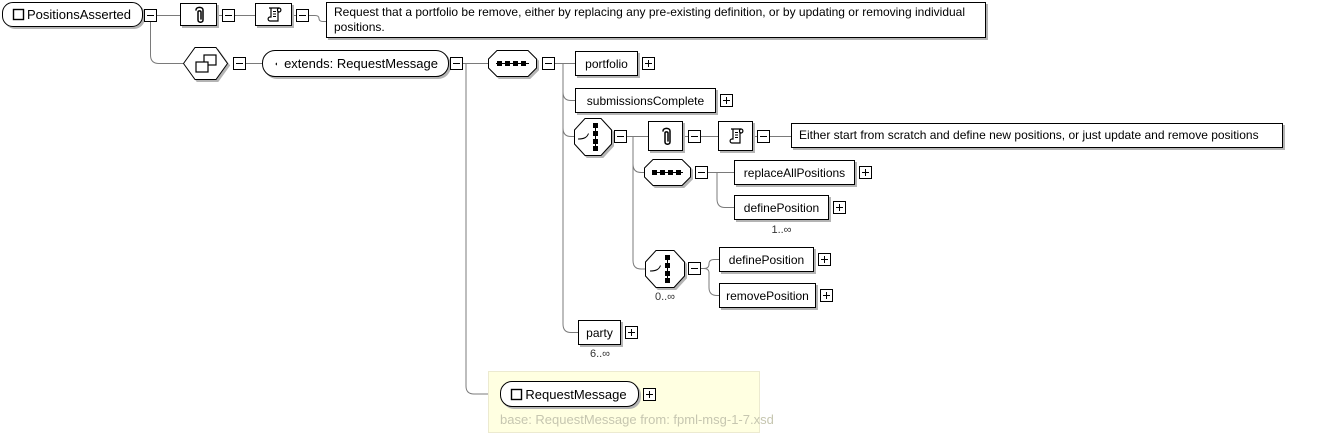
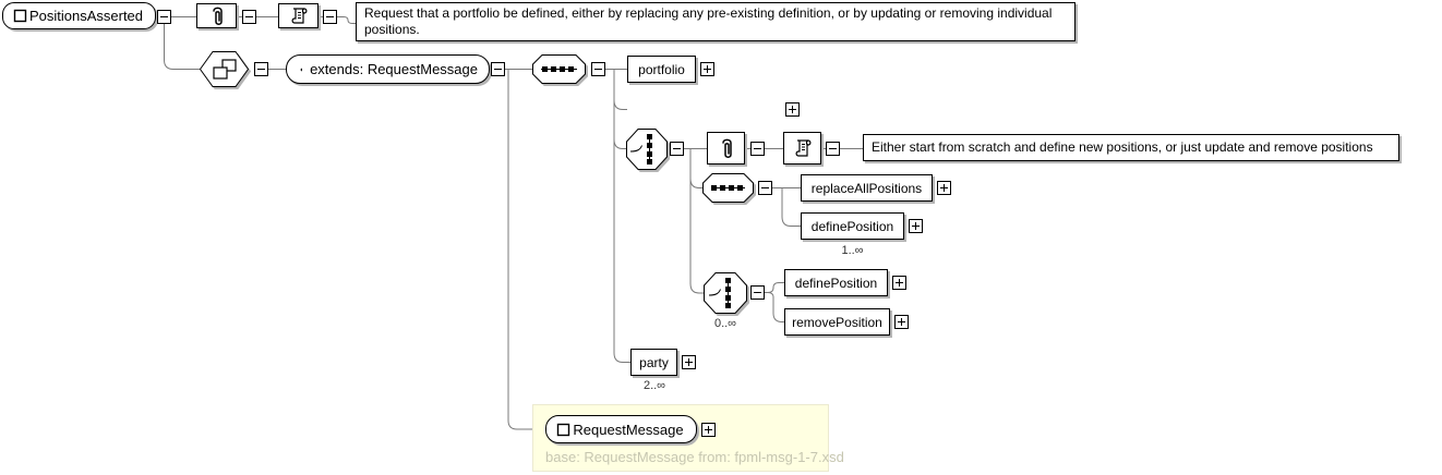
  PositionsAsserted
- Request that a portfolio be remove, either by replacing any pre-existing definition, or by updating or removing individual positions.
+ Request that a portfolio be defined, either by replacing any pre-existing definition, or by updating or removing individual positions.
  extends: RequestMessage
  portfolio
- submissionsComplete
  Either start from scratch and define new positions, or just update and remove positions
  replaceAllPositions
  definePosition
  1..∞
  0..∞
  definePosition
  removePosition
  party
- 6..∞
+ 2..∞
  RequestMessage
  base: RequestMessage from: fpml-msg-1-7.xsd
